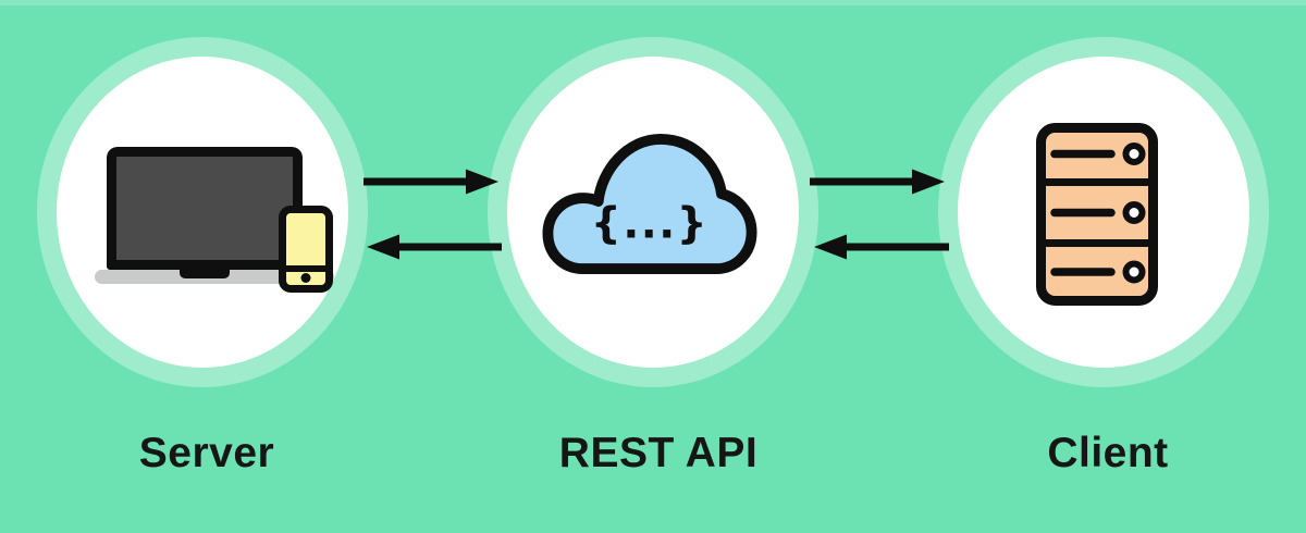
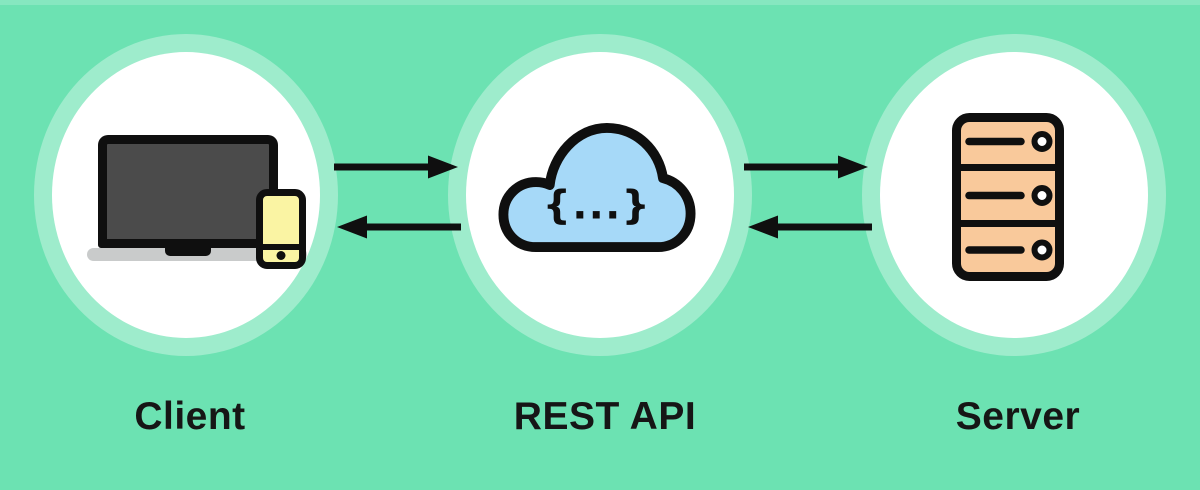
  {...}
- Server
+ Client
  REST API
- Client
+ Server
